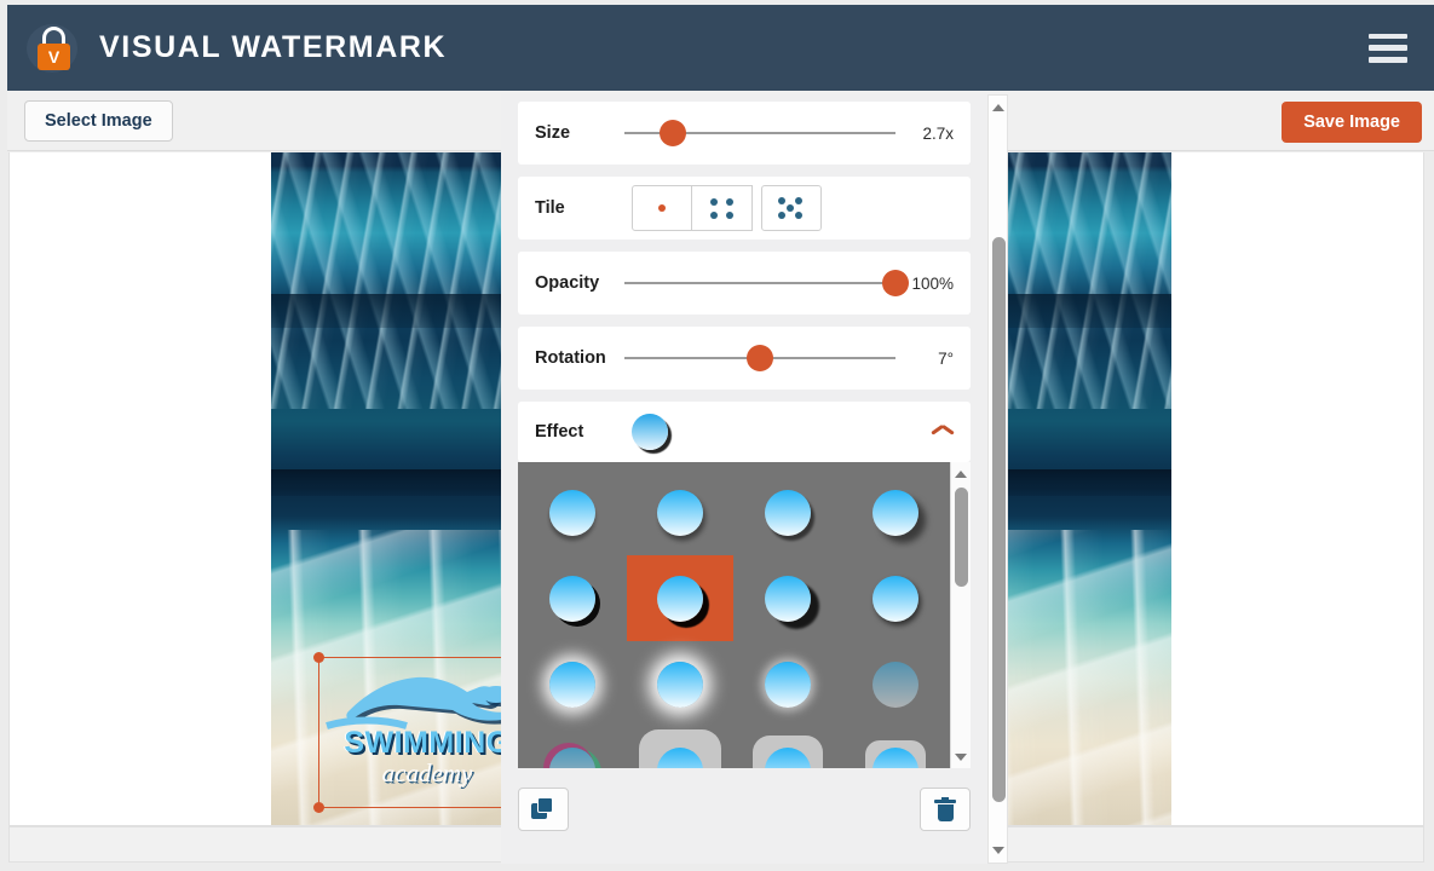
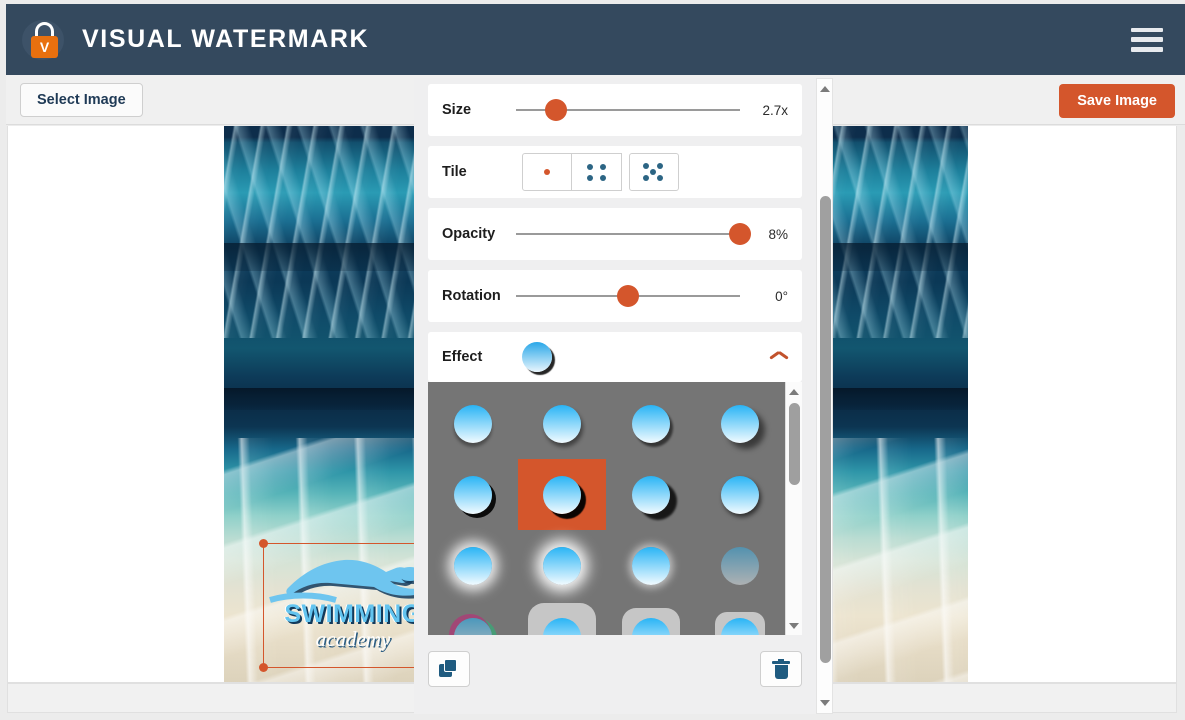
  V
  VISUAL WATERMARK
  Select Image
  Save Image
  SWIMMING
  academy
  Size
  2.7x
  Tile
  Opacity
- 100%
+ 8%
  Rotation
- 7°
+ 0°
  Effect
